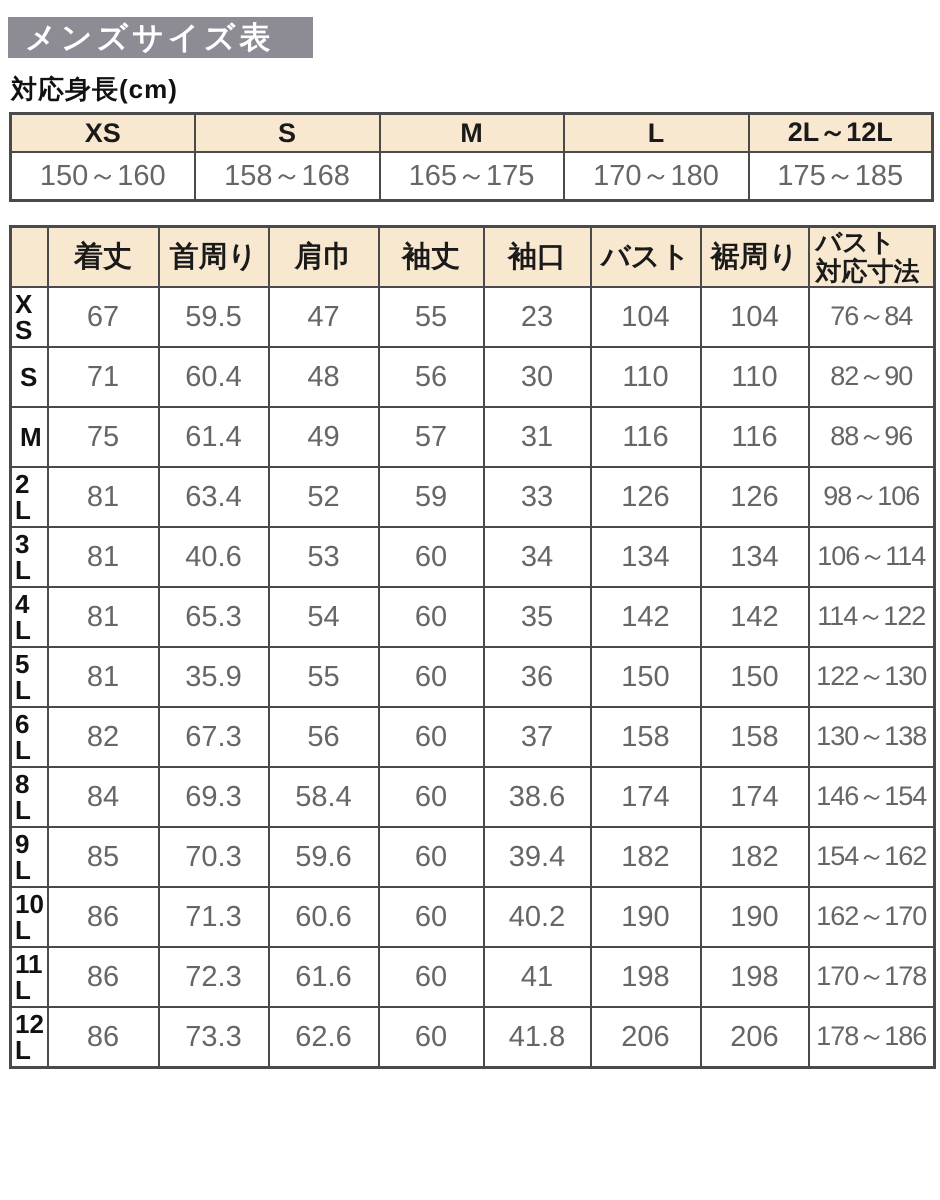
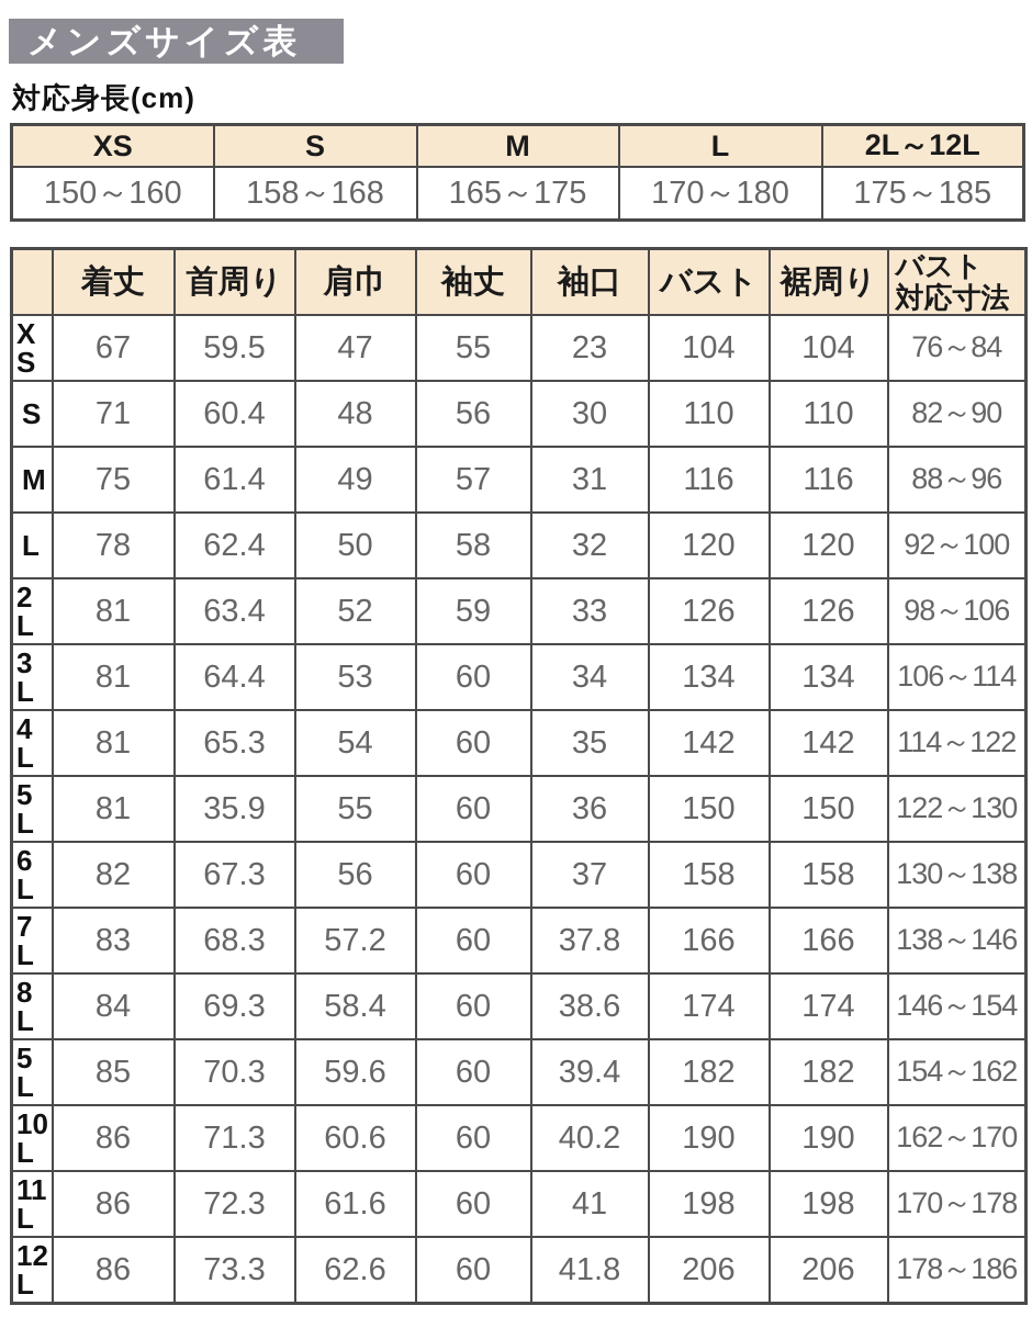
  メンズサイズ表
  対応身長(cm)
  XS	S	M	L	2L～12L
  150～160	158～168	165～175	170～180	175～185
  	着丈	首周り	肩巾	袖丈	袖口	バスト	裾周り	バスト 対応寸法
  X S	67	59.5	47	55	23	104	104	76～84
  S	71	60.4	48	56	30	110	110	82～90
  M	75	61.4	49	57	31	116	116	88～96
+ L	78	62.4	50	58	32	120	120	92～100
  2 L	81	63.4	52	59	33	126	126	98～106
- 3 L	81	40.6	53	60	34	134	134	106～114
+ 3 L	81	64.4	53	60	34	134	134	106～114
  4 L	81	65.3	54	60	35	142	142	114～122
  5 L	81	35.9	55	60	36	150	150	122～130
  6 L	82	67.3	56	60	37	158	158	130～138
+ 7 L	83	68.3	57.2	60	37.8	166	166	138～146
  8 L	84	69.3	58.4	60	38.6	174	174	146～154
- 9 L	85	70.3	59.6	60	39.4	182	182	154～162
+ 5 L	85	70.3	59.6	60	39.4	182	182	154～162
  10 L	86	71.3	60.6	60	40.2	190	190	162～170
  11 L	86	72.3	61.6	60	41	198	198	170～178
  12 L	86	73.3	62.6	60	41.8	206	206	178～186
